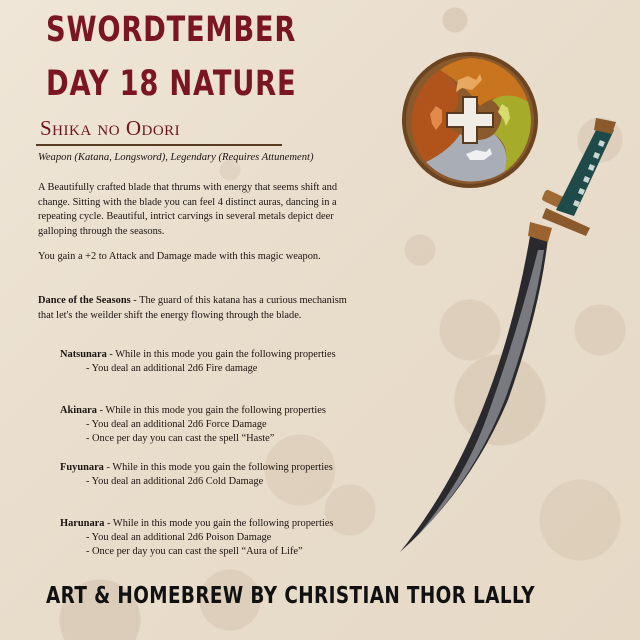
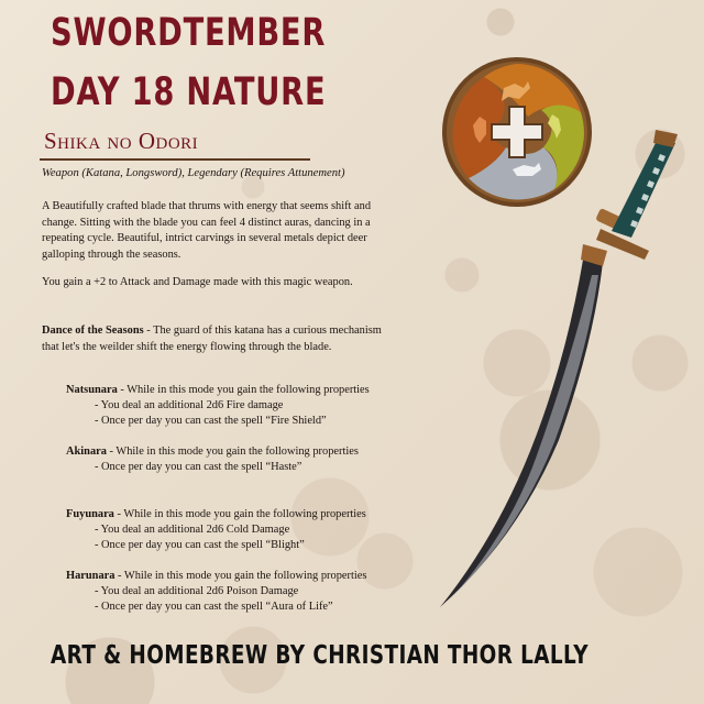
  SWORDTEMBER
  DAY 18 NATURE
  Shika no Odori
  Weapon (Katana, Longsword), Legendary (Requires Attunement)
  A Beautifully crafted blade that thrums with energy that seems shift and change. Sitting with the blade you can feel 4 distinct auras, dancing in a repeating cycle. Beautiful, intrict carvings in several metals depict deer galloping through the seasons.
  You gain a +2 to Attack and Damage made with this magic weapon.
  Dance of the Seasons - The guard of this katana has a curious mechanism that let's the weilder shift the energy flowing through the blade.
  Natsunara - While in this mode you gain the following properties
  - You deal an additional 2d6 Fire damage
+ - Once per day you can cast the spell “Fire Shield”
  Akinara - While in this mode you gain the following properties
- - You deal an additional 2d6 Force Damage
  - Once per day you can cast the spell “Haste”
  Fuyunara - While in this mode you gain the following properties
  - You deal an additional 2d6 Cold Damage
+ - Once per day you can cast the spell “Blight”
  Harunara - While in this mode you gain the following properties
  - You deal an additional 2d6 Poison Damage
  - Once per day you can cast the spell “Aura of Life”
  ART & HOMEBREW BY CHRISTIAN THOR LALLY
